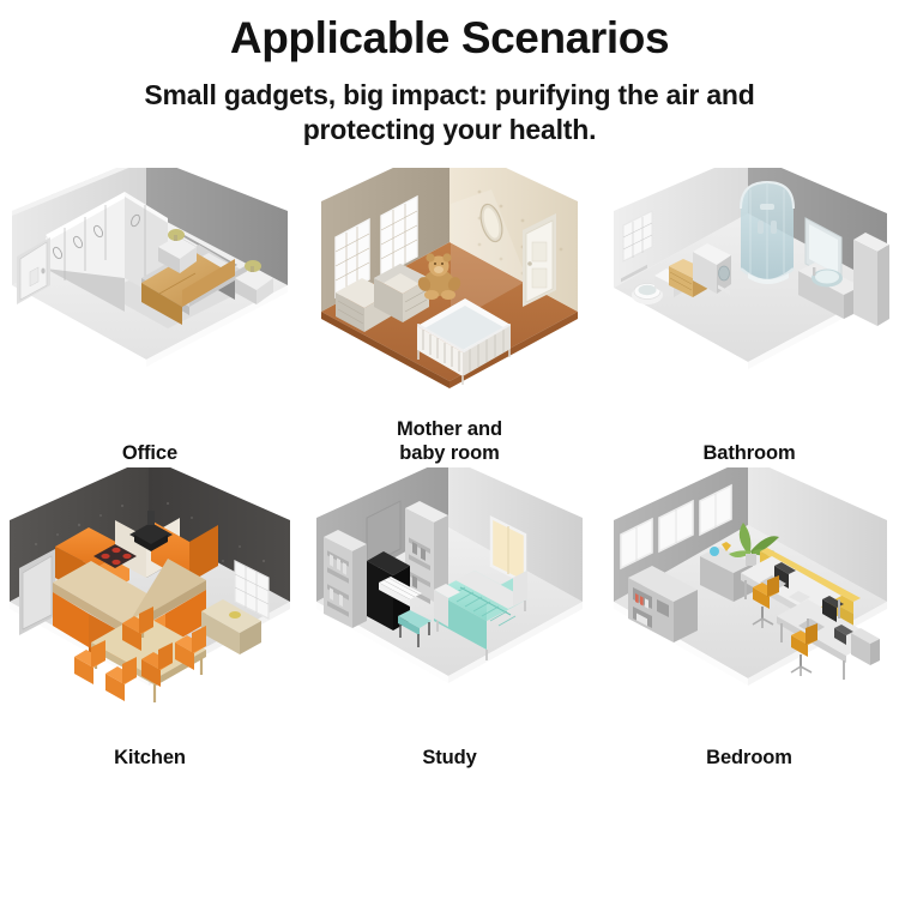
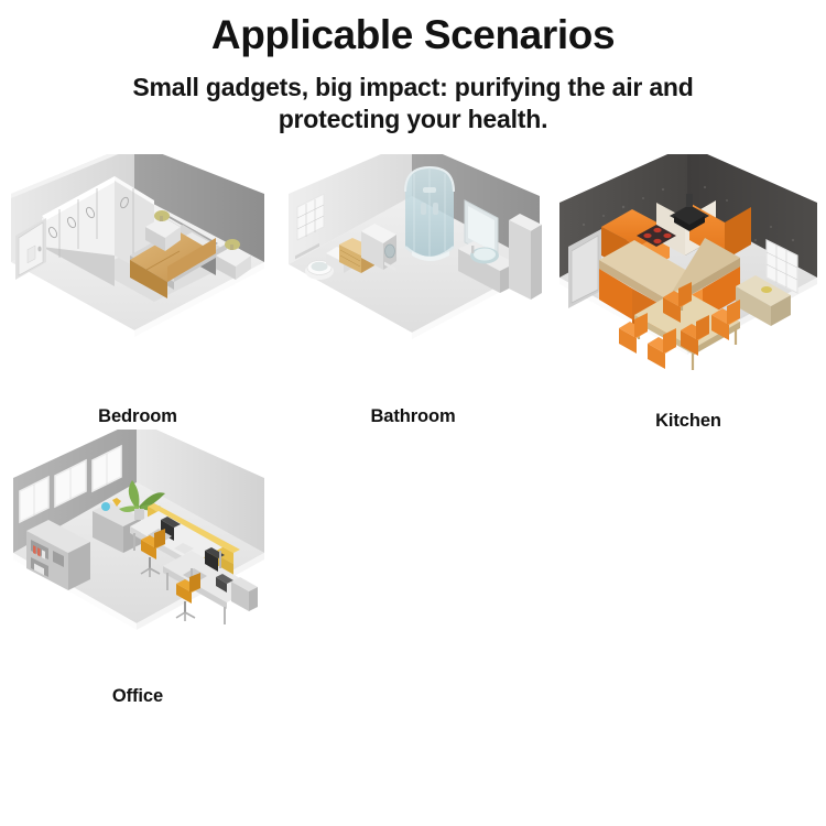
  Applicable Scenarios
  Small gadgets, big impact: purifying the air and protecting your health.
- Office
+ Bedroom
- Mother and
- baby room
  Bathroom
  Kitchen
- Study
- Bedroom
+ Office
